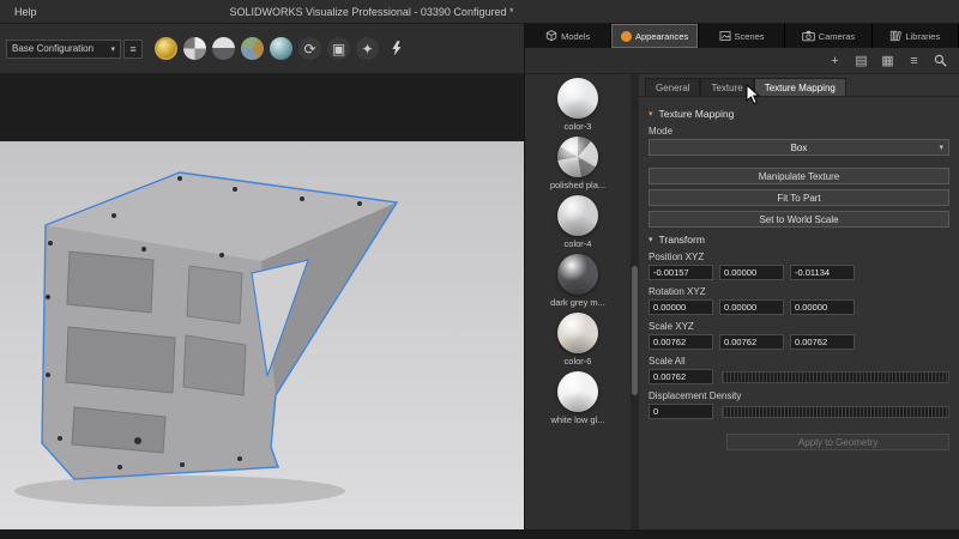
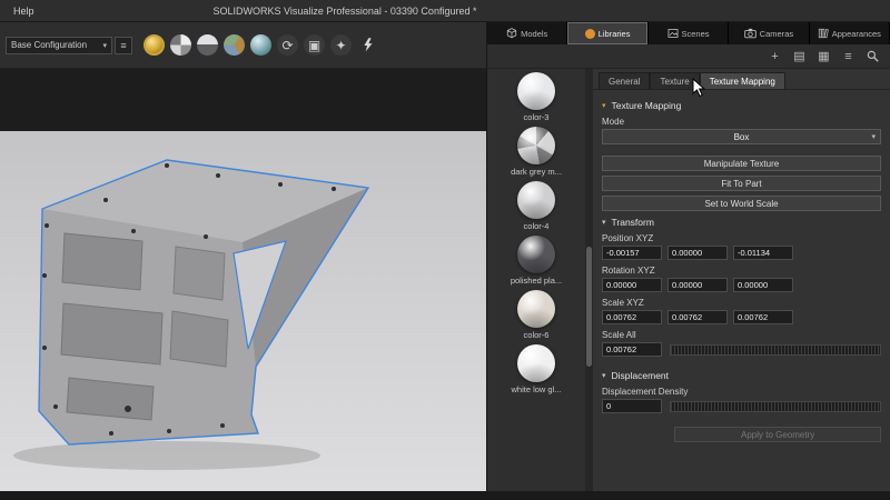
  Help
  SOLIDWORKS Visualize Professional - 03390 Configured *
  Base Configuration
  ≡
  ⟳
  ▣
  ✦
  Models
- Appearances
+ Libraries
  Scenes
  Cameras
- Libraries
+ Appearances
  +
  ▤
  ▦
  ≡
  color-3
- polished pla...
+ dark grey m...
  color-4
- dark grey m...
+ polished pla...
  color-6
  white low gl...
  General
  Texture
  Texture Mapping
  Texture Mapping
  Mode
  Box
  Manipulate Texture
  Fit To Part
  Set to World Scale
  Transform
  Position XYZ
  -0.00157
  0.00000
  -0.01134
  Rotation XYZ
  0.00000
  0.00000
  0.00000
  Scale XYZ
  0.00762
  0.00762
  0.00762
  Scale All
  0.00762
+ Displacement
  Displacement Density
  0
  Apply to Geometry
